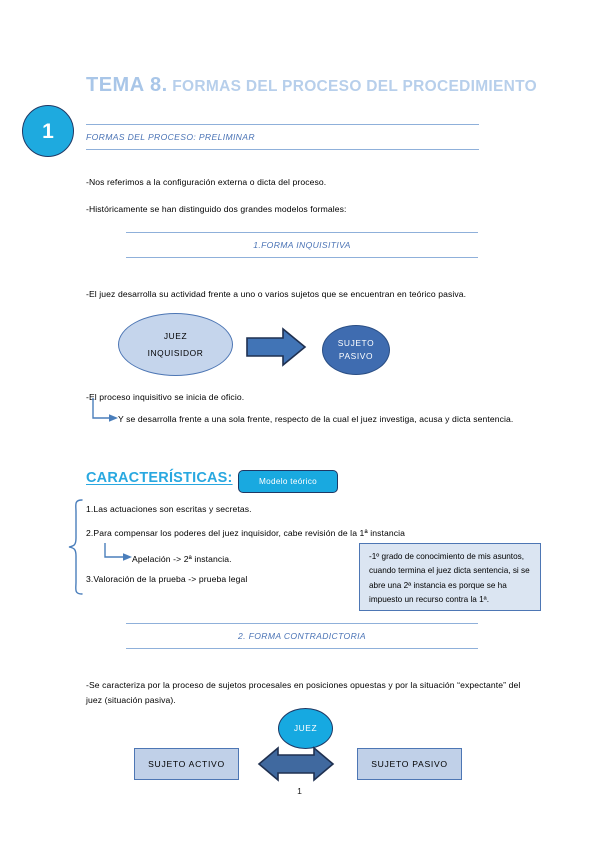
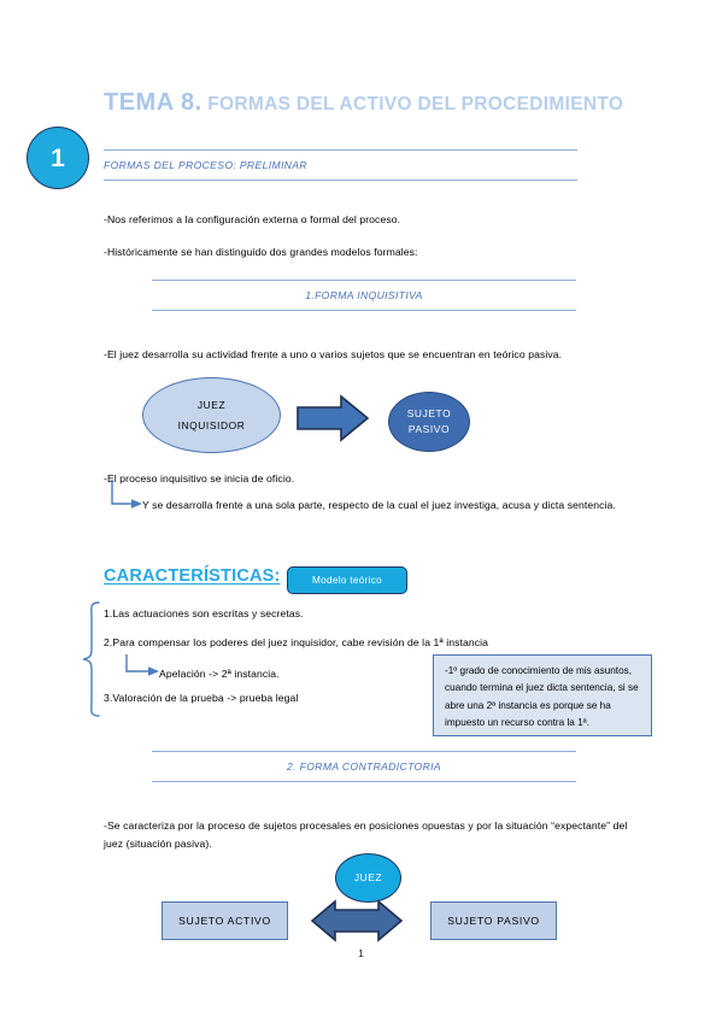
- TEMA 8. FORMAS DEL PROCESO DEL PROCEDIMIENTO
+ TEMA 8. FORMAS DEL ACTIVO DEL PROCEDIMIENTO
  1
  FORMAS DEL PROCESO: PRELIMINAR
- -Nos referimos a la configuración externa o dicta del proceso.
+ -Nos referimos a la configuración externa o formal del proceso.
  -Históricamente se han distinguido dos grandes modelos formales:
  1.FORMA INQUISITIVA
  -El juez desarrolla su actividad frente a uno o varios sujetos que se encuentran en teórico pasiva.
  JUEZ
  INQUISIDOR
  SUJETO
  PASIVO
  -El proceso inquisitivo se inicia de oficio.
- Y se desarrolla frente a una sola frente, respecto de la cual el juez investiga, acusa y dicta sentencia.
+ Y se desarrolla frente a una sola parte, respecto de la cual el juez investiga, acusa y dicta sentencia.
  CARACTERÍSTICAS:
  Modelo teórico
  1.Las actuaciones son escritas y secretas.
  2.Para compensar los poderes del juez inquisidor, cabe revisión de la 1ª instancia
  Apelación -> 2ª instancia.
  3.Valoración de la prueba -> prueba legal
  -1º grado de conocimiento de mis asuntos, cuando termina el juez dicta sentencia, si se abre una 2ª instancia es porque se ha impuesto un recurso contra la 1ª.
  2. FORMA CONTRADICTORIA
  -Se caracteriza por la proceso de sujetos procesales en posiciones opuestas y por la situación “expectante” del juez (situación pasiva).
  JUEZ
  SUJETO ACTIVO
  SUJETO PASIVO
  1
